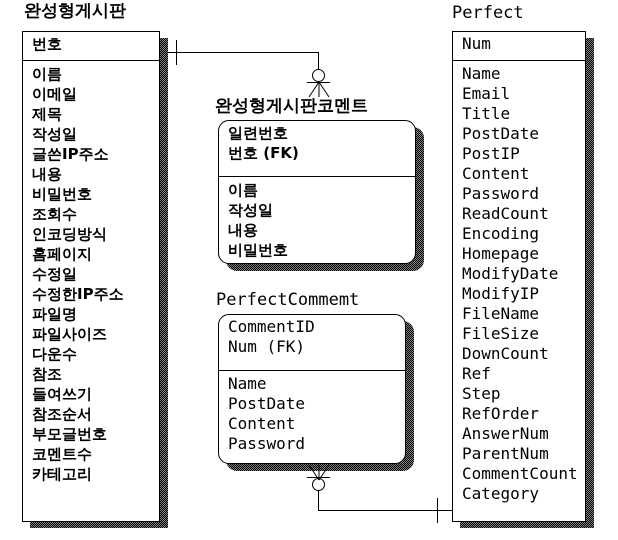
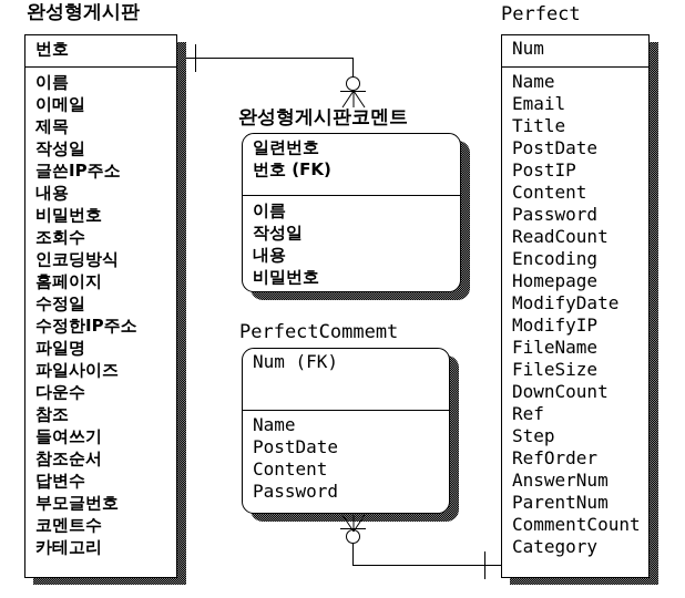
  완성형게시판
  번호
  이름
  이메일
  제목
  작성일
  글쓴IP주소
  내용
  비밀번호
  조회수
  인코딩방식
  홈페이지
  수정일
  수정한IP주소
  파일명
  파일사이즈
  다운수
  참조
  들여쓰기
  참조순서
+ 답변수
  부모글번호
  코멘트수
  카테고리
  완성형게시판코멘트
  일련번호
  번호 (FK)
  이름
  작성일
  내용
  비밀번호
  PerfectCommemt
- CommentID
  Num (FK)
  Name
  PostDate
  Content
  Password
  Perfect
  Num
  Name
  Email
  Title
  PostDate
  PostIP
  Content
  Password
  ReadCount
  Encoding
  Homepage
  ModifyDate
  ModifyIP
  FileName
  FileSize
  DownCount
  Ref
  Step
  RefOrder
  AnswerNum
  ParentNum
  CommentCount
  Category
